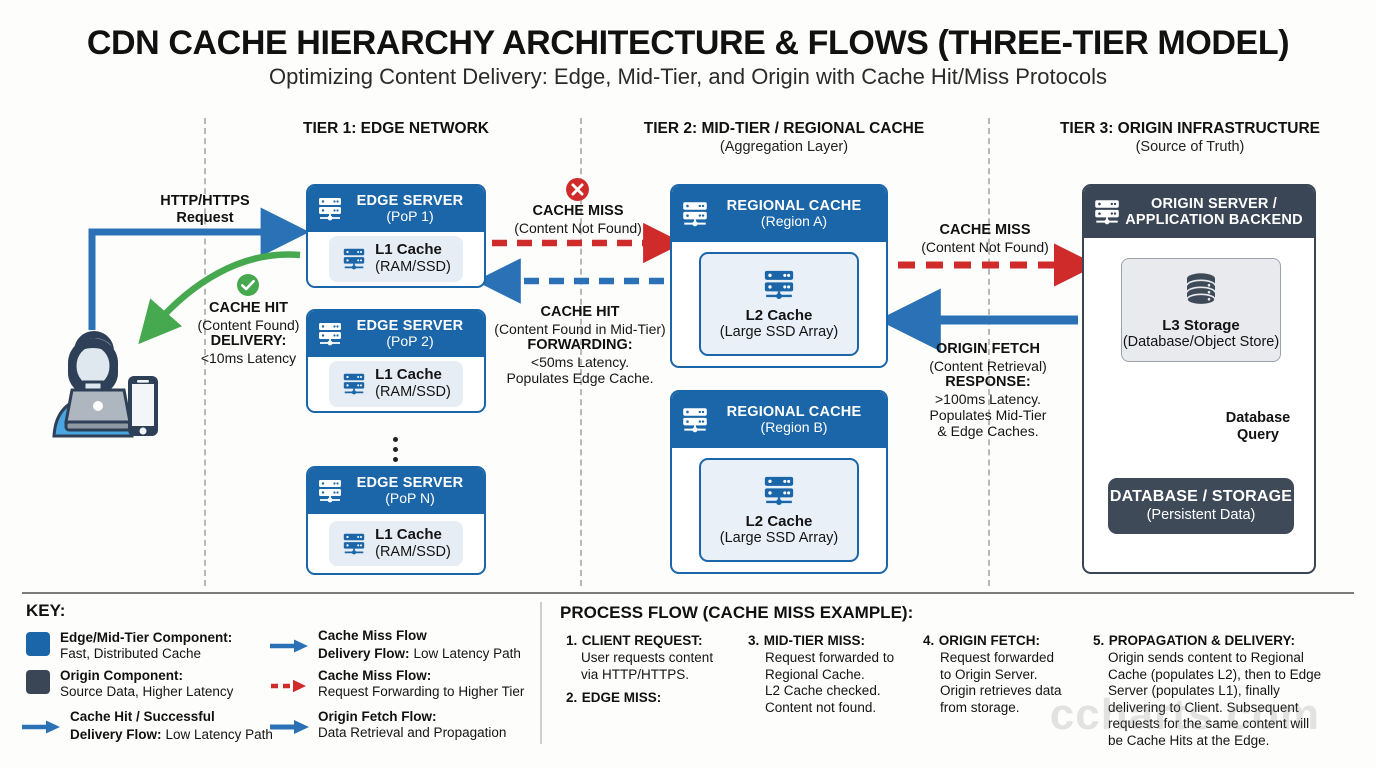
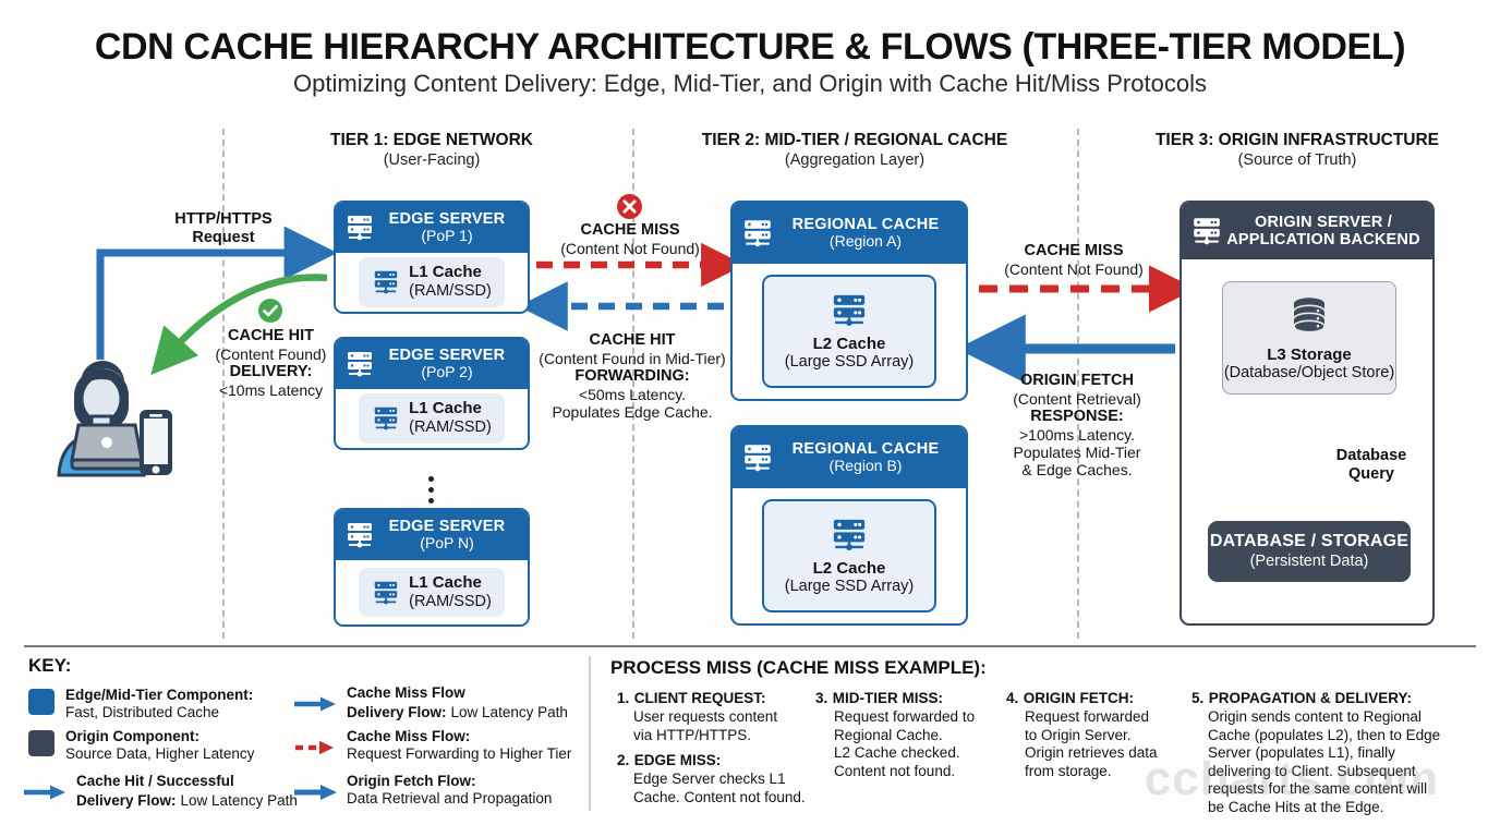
  CDN CACHE HIERARCHY ARCHITECTURE & FLOWS (THREE-TIER MODEL)
  Optimizing Content Delivery: Edge, Mid-Tier, and Origin with Cache Hit/Miss Protocols
  TIER 1: EDGE NETWORK
+ (User-Facing)
  TIER 2: MID-TIER / REGIONAL CACHE
  (Aggregation Layer)
  TIER 3: ORIGIN INFRASTRUCTURE
  (Source of Truth)
  HTTP/HTTPS
  Request
  CACHE HIT
  (Content Found)
  DELIVERY:
  <10ms Latency
  EDGE SERVER
  (PoP 1)
  L1 Cache
  (RAM/SSD)
  EDGE SERVER
  (PoP 2)
  L1 Cache
  (RAM/SSD)
  EDGE SERVER
  (PoP N)
  L1 Cache
  (RAM/SSD)
  CACHE MISS
  (Content Not Found)
  CACHE HIT
  (Content Found in Mid-Tier)
  FORWARDING:
  <50ms Latency.
  Populates Edge Cache.
  REGIONAL CACHE
  (Region A)
  L2 Cache
  (Large SSD Array)
  REGIONAL CACHE
  (Region B)
  L2 Cache
  (Large SSD Array)
  CACHE MISS
  (Content Not Found)
  ORIGIN FETCH
  (Content Retrieval)
  RESPONSE:
  >100ms Latency.
  Populates Mid-Tier
  & Edge Caches.
  ORIGIN SERVER /
  APPLICATION BACKEND
  L3 Storage
  (Database/Object Store)
  Database
  Query
  DATABASE / STORAGE
  (Persistent Data)
  KEY:
  Edge/Mid-Tier Component:
  Fast, Distributed Cache
  Origin Component:
  Source Data, Higher Latency
  Cache Hit / Successful
  Delivery Flow: Low Latency Path
  Cache Miss Flow
  Delivery Flow: Low Latency Path
  Cache Miss Flow:
  Request Forwarding to Higher Tier
  Origin Fetch Flow:
  Data Retrieval and Propagation
- PROCESS FLOW (CACHE MISS EXAMPLE):
+ PROCESS MISS (CACHE MISS EXAMPLE):
  1. CLIENT REQUEST:
  User requests content
  via HTTP/HTTPS.
  2. EDGE MISS:
+ Edge Server checks L1
+ Cache. Content not found.
  3. MID-TIER MISS:
  Request forwarded to
  Regional Cache.
  L2 Cache checked.
  Content not found.
  4. ORIGIN FETCH:
  Request forwarded
  to Origin Server.
  Origin retrieves data
  from storage.
  5. PROPAGATION & DELIVERY:
  Origin sends content to Regional
  Cache (populates L2), then to Edge
  Server (populates L1), finally
  delivering to Client. Subsequent
  requests for the same content will
  be Cache Hits at the Edge.
  ccharts.com
